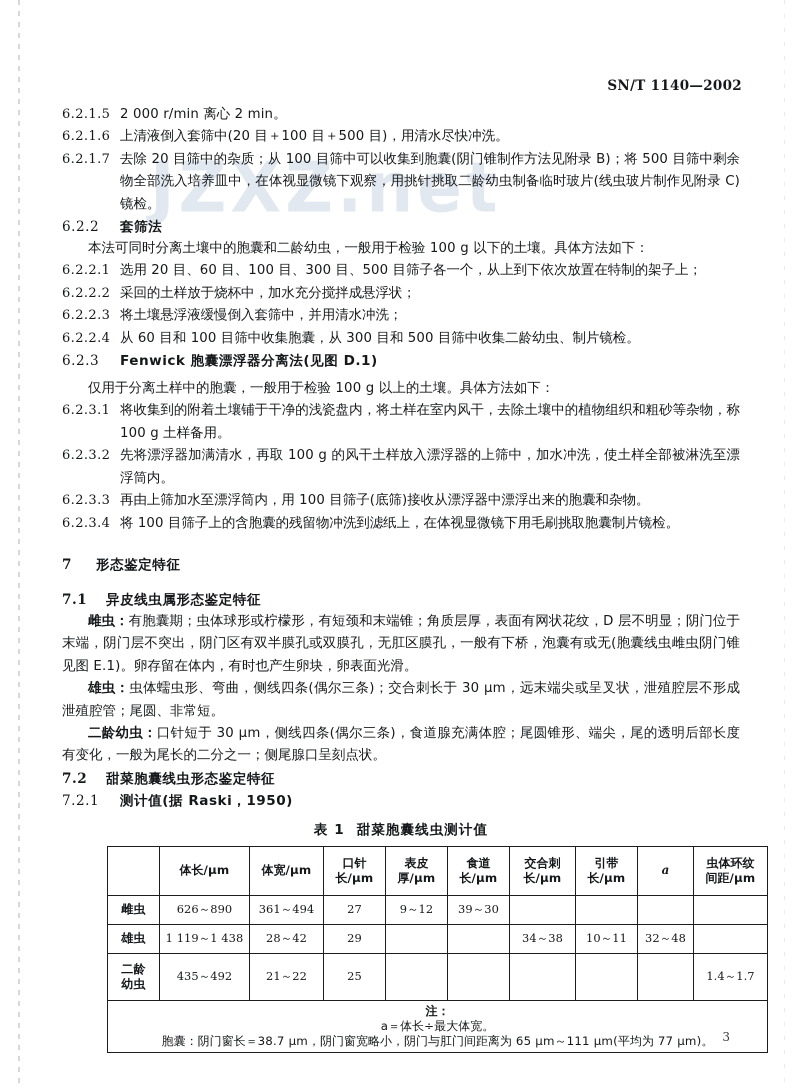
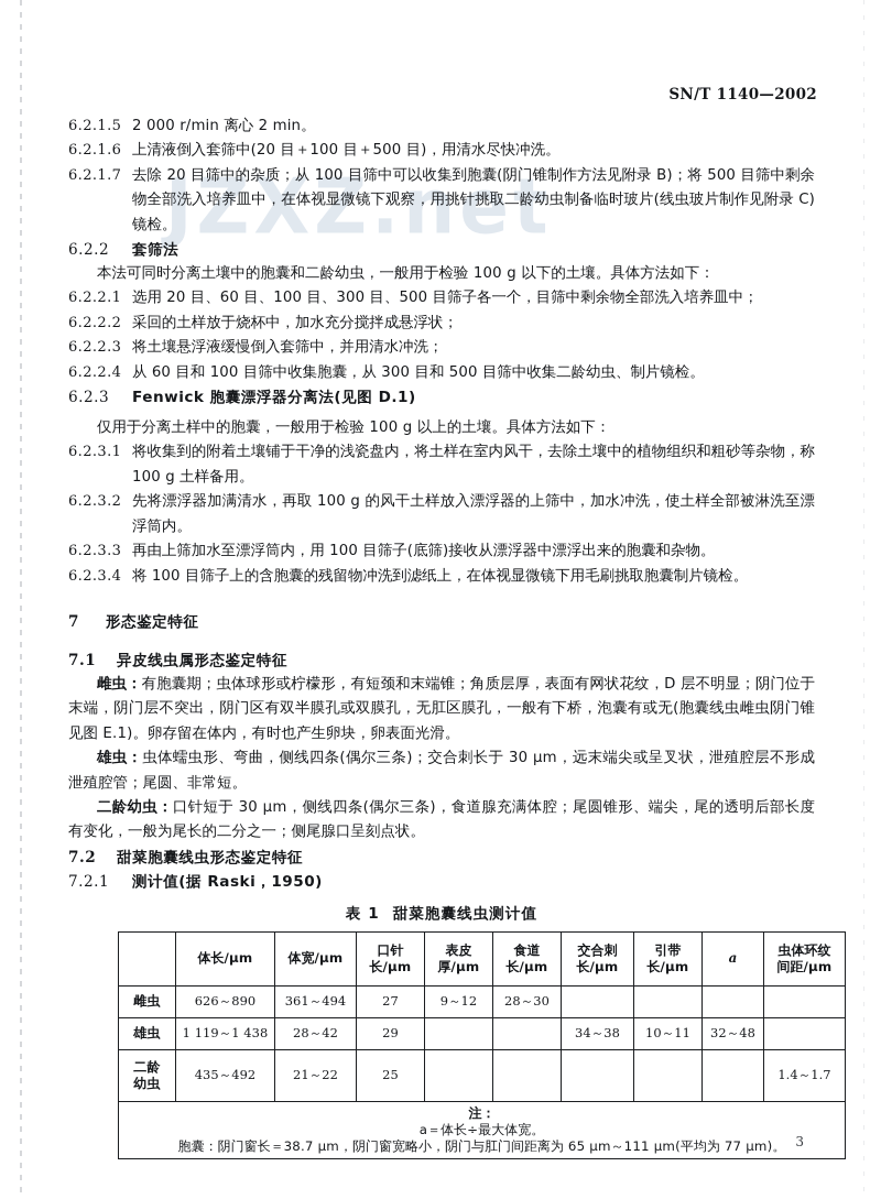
  JZXZ.net
  SN/T 1140—2002
  6.2.1.5
  2 000 r/min 离心 2 min。
  6.2.1.6
  上清液倒入套筛中(20 目＋100 目＋500 目)，用清水尽快冲洗。
  6.2.1.7
  去除 20 目筛中的杂质；从 100 目筛中可以收集到胞囊(阴门锥制作方法见附录 B)；将 500 目筛中剩余物全部洗入培养皿中，在体视显微镜下观察，用挑针挑取二龄幼虫制备临时玻片(线虫玻片制作见附录 C)镜检。
  6.2.2
  套筛法
  本法可同时分离土壤中的胞囊和二龄幼虫，一般用于检验 100 g 以下的土壤。具体方法如下：
  6.2.2.1
- 选用 20 目、60 目、100 目、300 目、500 目筛子各一个，从上到下依次放置在特制的架子上；
+ 选用 20 目、60 目、100 目、300 目、500 目筛子各一个，目筛中剩余物全部洗入培养皿中；
  6.2.2.2
  采回的土样放于烧杯中，加水充分搅拌成悬浮状；
  6.2.2.3
  将土壤悬浮液缓慢倒入套筛中，并用清水冲洗；
  6.2.2.4
  从 60 目和 100 目筛中收集胞囊，从 300 目和 500 目筛中收集二龄幼虫、制片镜检。
  6.2.3
  Fenwick 胞囊漂浮器分离法(见图 D.1)
  仅用于分离土样中的胞囊，一般用于检验 100 g 以上的土壤。具体方法如下：
  6.2.3.1
  将收集到的附着土壤铺于干净的浅瓷盘内，将土样在室内风干，去除土壤中的植物组织和粗砂等杂物，称 100 g 土样备用。
  6.2.3.2
  先将漂浮器加满清水，再取 100 g 的风干土样放入漂浮器的上筛中，加水冲洗，使土样全部被淋洗至漂浮筒内。
  6.2.3.3
  再由上筛加水至漂浮筒内，用 100 目筛子(底筛)接收从漂浮器中漂浮出来的胞囊和杂物。
  6.2.3.4
  将 100 目筛子上的含胞囊的残留物冲洗到滤纸上，在体视显微镜下用毛刷挑取胞囊制片镜检。
  7
  形态鉴定特征
  7.1
  异皮线虫属形态鉴定特征
  雌虫：有胞囊期；虫体球形或柠檬形，有短颈和末端锥；角质层厚，表面有网状花纹，D 层不明显；阴门位于末端，阴门层不突出，阴门区有双半膜孔或双膜孔，无肛区膜孔，一般有下桥，泡囊有或无(胞囊线虫雌虫阴门锥见图 E.1)。卵存留在体内，有时也产生卵块，卵表面光滑。
  雄虫：虫体蠕虫形、弯曲，侧线四条(偶尔三条)；交合刺长于 30 μm，远末端尖或呈叉状，泄殖腔层不形成泄殖腔管；尾圆、非常短。
  二龄幼虫：口针短于 30 μm，侧线四条(偶尔三条)，食道腺充满体腔；尾圆锥形、端尖，尾的透明后部长度有变化，一般为尾长的二分之一；侧尾腺口呈刻点状。
  7.2
  甜菜胞囊线虫形态鉴定特征
  7.2.1
  测计值(据 Raski，1950)
  表 1 甜菜胞囊线虫测计值
  	体长/μm	体宽/μm	口针 长/μm	表皮 厚/μm	食道 长/μm	交合刺 长/μm	引带 长/μm	a	虫体环纹 间距/μm
- 雌虫	626～890	361～494	27	9～12	39～30
+ 雌虫	626～890	361～494	27	9～12	28～30
  雄虫	1 119～1 438	28～42	29			34～38	10～11	32～48
  二龄 幼虫	435～492	21～22	25						1.4～1.7
  注： a＝体长÷最大体宽。 胞囊：阴门窗长＝38.7 μm，阴门窗宽略小，阴门与肛门间距离为 65 μm～111 μm(平均为 77 μm)。
  3
